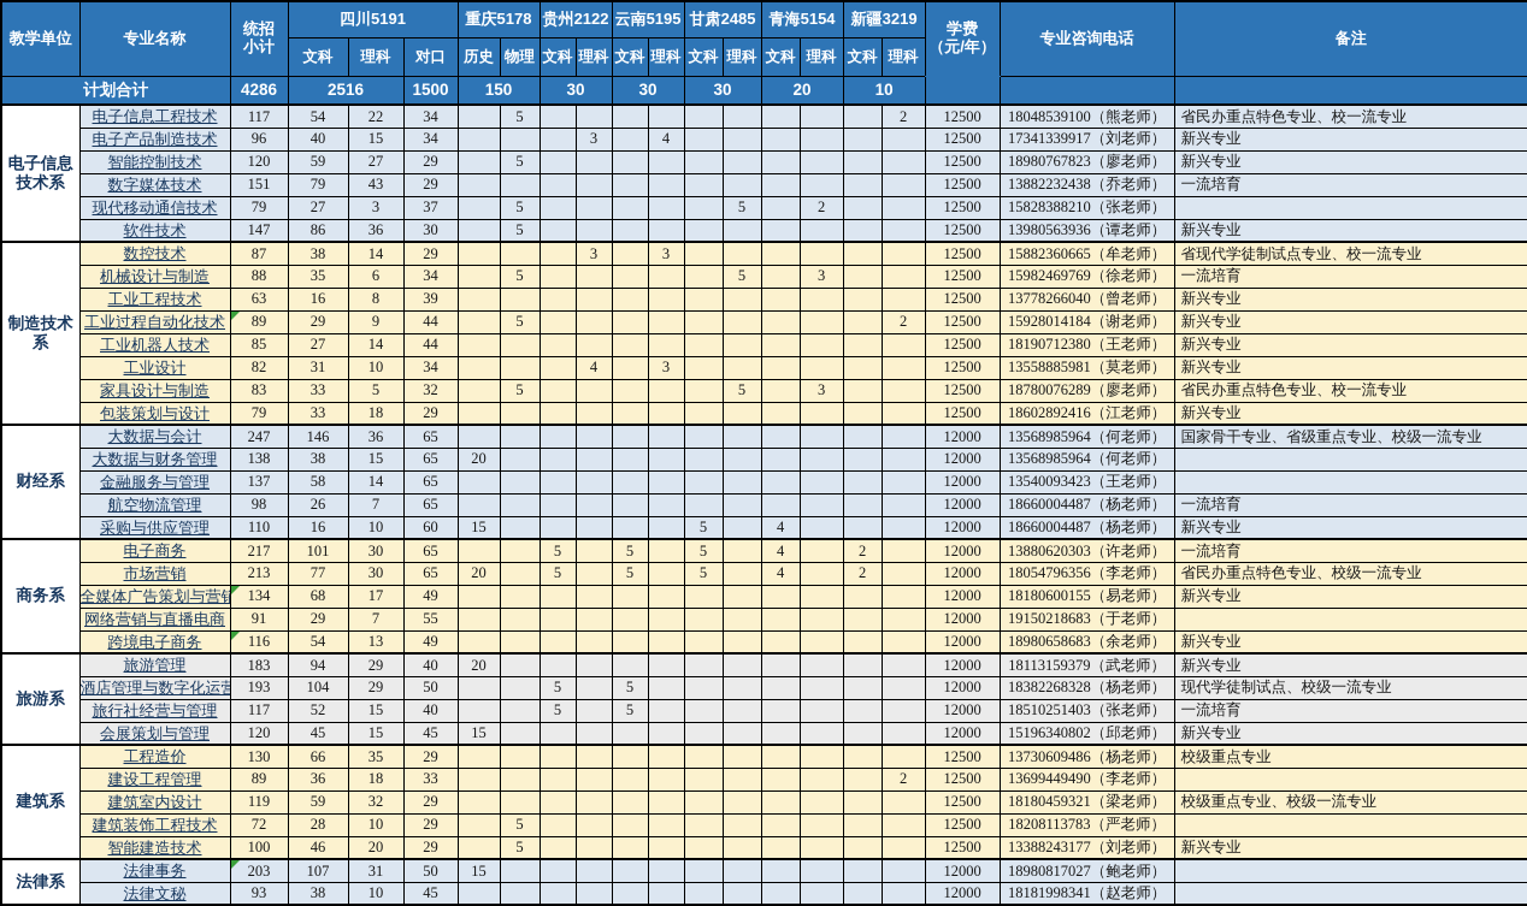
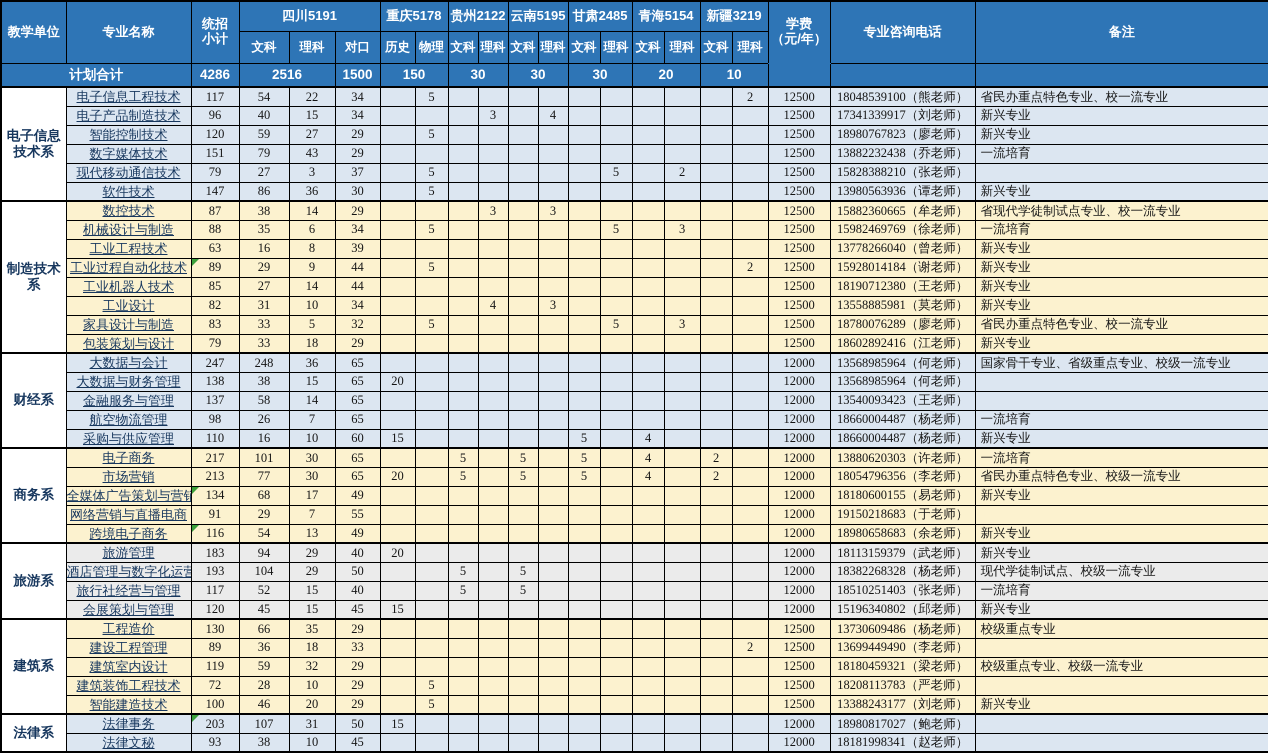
  教学单位	专业名称	统招小计	四川5191	重庆5178	贵州2122	云南5195	甘肃2485	青海5154	新疆3219	学费（元/年）	专业咨询电话	备注
  文科	理科	对口	历史	物理	文科	理科	文科	理科	文科	理科	文科	理科	文科	理科
  计划合计	4286	2516	1500	150	30	30	30	20	10
  电子信息技术系	电子信息工程技术	117	54	22	34		5										2	12500	18048539100（熊老师）	省民办重点特色专业、校一流专业
  电子产品制造技术	96	40	15	34				3		4							12500	17341339917（刘老师）	新兴专业
  智能控制技术	120	59	27	29		5											12500	18980767823（廖老师）	新兴专业
  数字媒体技术	151	79	43	29													12500	13882232438（乔老师）	一流培育
  现代移动通信技术	79	27	3	37		5						5		2			12500	15828388210（张老师）
  软件技术	147	86	36	30		5											12500	13980563936（谭老师）	新兴专业
  制造技术系	数控技术	87	38	14	29				3		3							12500	15882360665（牟老师）	省现代学徒制试点专业、校一流专业
  机械设计与制造	88	35	6	34		5						5		3			12500	15982469769（徐老师）	一流培育
  工业工程技术	63	16	8	39													12500	13778266040（曾老师）	新兴专业
  工业过程自动化技术	89	29	9	44		5										2	12500	15928014184（谢老师）	新兴专业
  工业机器人技术	85	27	14	44													12500	18190712380（王老师）	新兴专业
  工业设计	82	31	10	34				4		3							12500	13558885981（莫老师）	新兴专业
  家具设计与制造	83	33	5	32		5						5		3			12500	18780076289（廖老师）	省民办重点特色专业、校一流专业
  包装策划与设计	79	33	18	29													12500	18602892416（江老师）	新兴专业
- 财经系	大数据与会计	247	146	36	65													12000	13568985964（何老师）	国家骨干专业、省级重点专业、校级一流专业
+ 财经系	大数据与会计	247	248	36	65													12000	13568985964（何老师）	国家骨干专业、省级重点专业、校级一流专业
  大数据与财务管理	138	38	15	65	20												12000	13568985964（何老师）
  金融服务与管理	137	58	14	65													12000	13540093423（王老师）
  航空物流管理	98	26	7	65													12000	18660004487（杨老师）	一流培育
  采购与供应管理	110	16	10	60	15						5		4				12000	18660004487（杨老师）	新兴专业
  商务系	电子商务	217	101	30	65			5		5		5		4		2		12000	13880620303（许老师）	一流培育
  市场营销	213	77	30	65	20		5		5		5		4		2		12000	18054796356（李老师）	省民办重点特色专业、校级一流专业
  全媒体广告策划与营销	134	68	17	49													12000	18180600155（易老师）	新兴专业
  网络营销与直播电商	91	29	7	55													12000	19150218683（于老师）
  跨境电子商务	116	54	13	49													12000	18980658683（余老师）	新兴专业
  旅游系	旅游管理	183	94	29	40	20												12000	18113159379（武老师）	新兴专业
  酒店管理与数字化运营	193	104	29	50			5		5								12000	18382268328（杨老师）	现代学徒制试点、校级一流专业
  旅行社经营与管理	117	52	15	40			5		5								12000	18510251403（张老师）	一流培育
  会展策划与管理	120	45	15	45	15												12000	15196340802（邱老师）	新兴专业
  建筑系	工程造价	130	66	35	29													12500	13730609486（杨老师）	校级重点专业
  建设工程管理	89	36	18	33												2	12500	13699449490（李老师）
  建筑室内设计	119	59	32	29													12500	18180459321（梁老师）	校级重点专业、校级一流专业
  建筑装饰工程技术	72	28	10	29		5											12500	18208113783（严老师）
  智能建造技术	100	46	20	29		5											12500	13388243177（刘老师）	新兴专业
  法律系	法律事务	203	107	31	50	15												12000	18980817027（鲍老师）
  法律文秘	93	38	10	45													12000	18181998341（赵老师）
